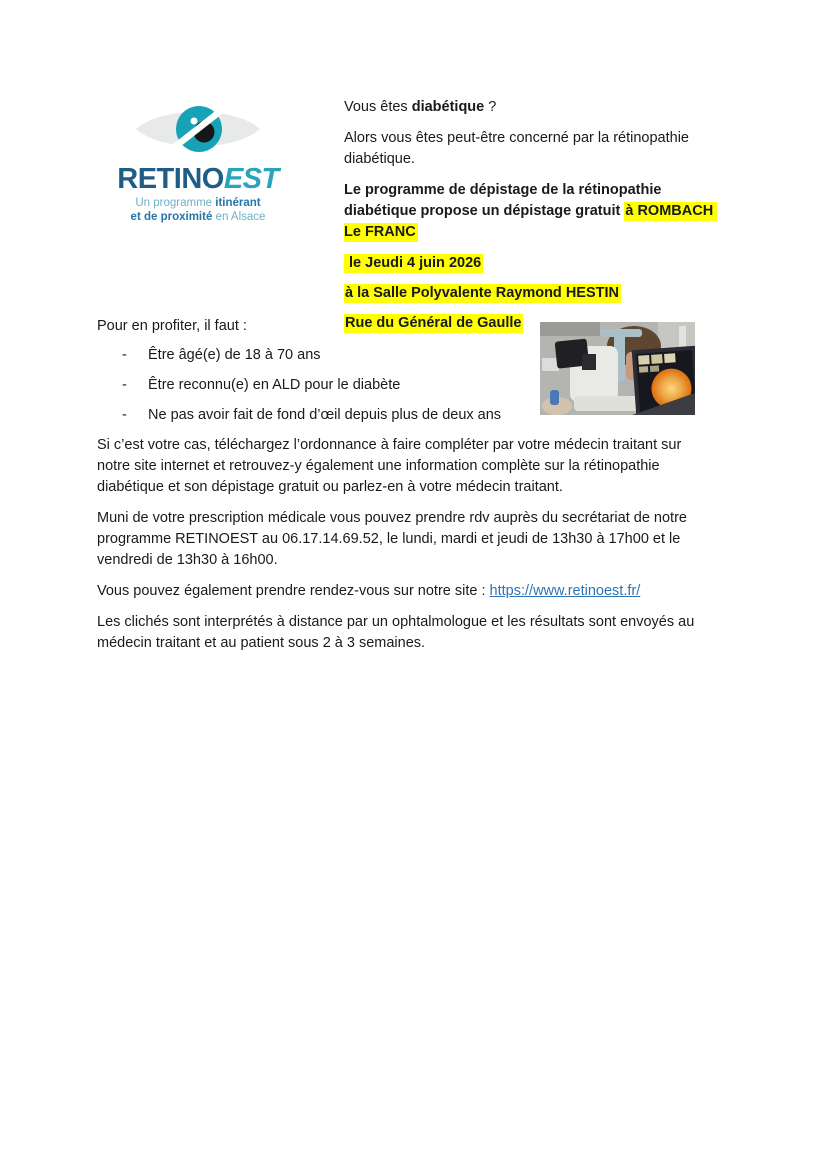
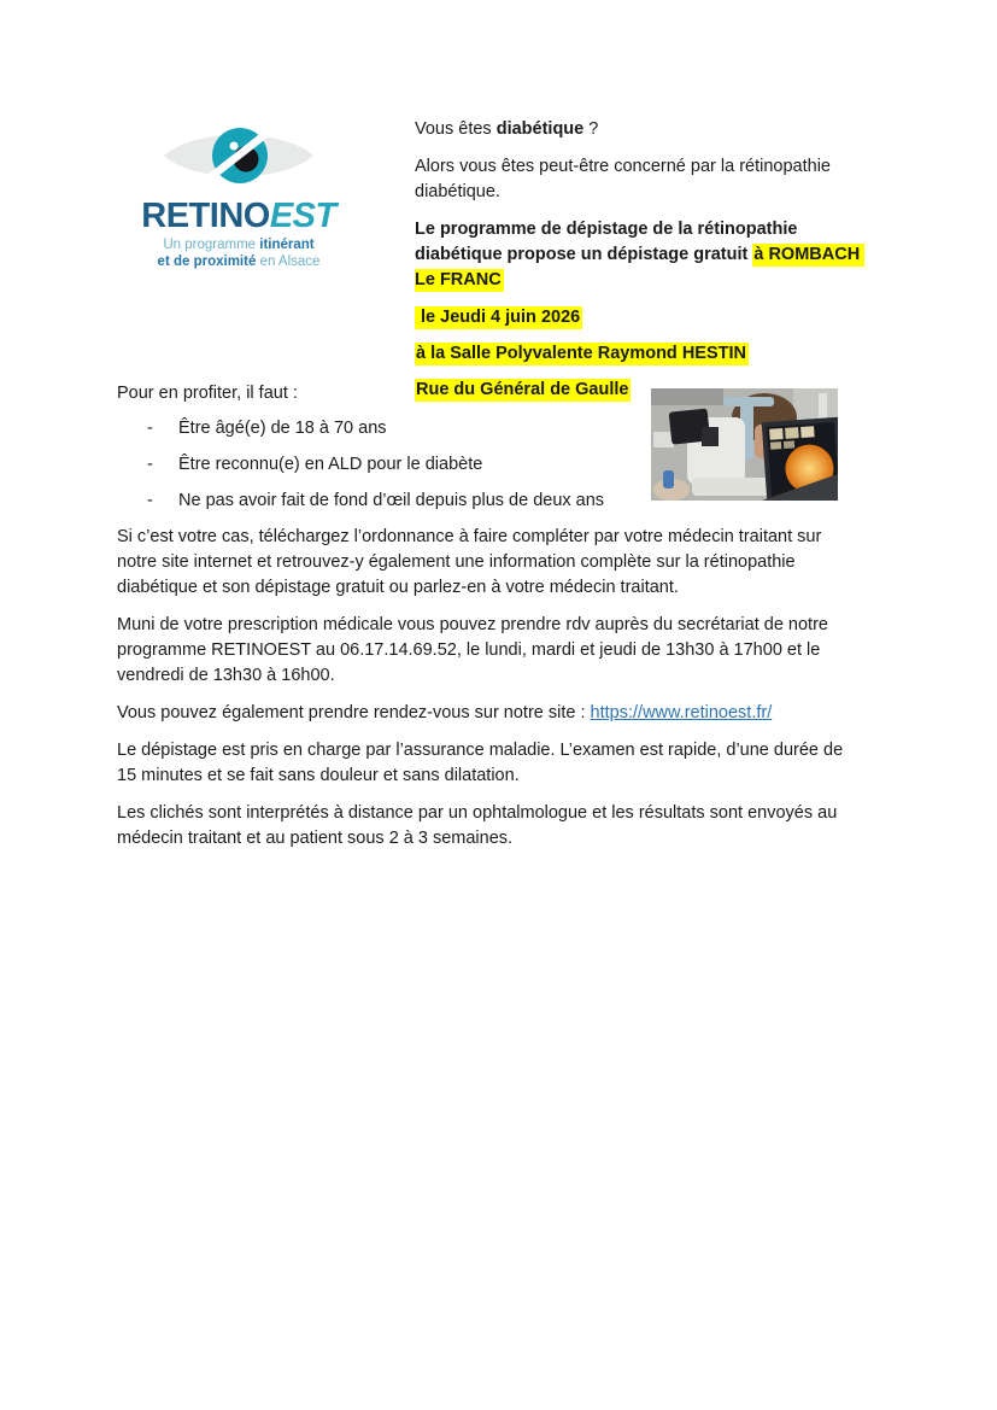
  RETINOEST
  Un programme itinérant
  et de proximité en Alsace
  Vous êtes diabétique ?
  Alors vous êtes peut-être concerné par la rétinopathie diabétique.
  Le programme de dépistage de la rétinopathie diabétique propose un dépistage gratuit à ROMBACH Le FRANC
  le Jeudi 4 juin 2026
  à la Salle Polyvalente Raymond HESTIN
  Rue du Général de Gaulle
  Pour en profiter, il faut :
  -
  Être âgé(e) de 18 à 70 ans
  -
  Être reconnu(e) en ALD pour le diabète
  -
  Ne pas avoir fait de fond d’œil depuis plus de deux ans
  Si c’est votre cas, téléchargez l’ordonnance à faire compléter par votre médecin traitant sur notre site internet et retrouvez-y également une information complète sur la rétinopathie diabétique et son dépistage gratuit ou parlez-en à votre médecin traitant.
  Muni de votre prescription médicale vous pouvez prendre rdv auprès du secrétariat de notre programme RETINOEST au 06.17.14.69.52, le lundi, mardi et jeudi de 13h30 à 17h00 et le vendredi de 13h30 à 16h00.
  Vous pouvez également prendre rendez-vous sur notre site : https://www.retinoest.fr/
+ Le dépistage est pris en charge par l’assurance maladie. L’examen est rapide, d’une durée de 15 minutes et se fait sans douleur et sans dilatation.
  Les clichés sont interprétés à distance par un ophtalmologue et les résultats sont envoyés au médecin traitant et au patient sous 2 à 3 semaines.
